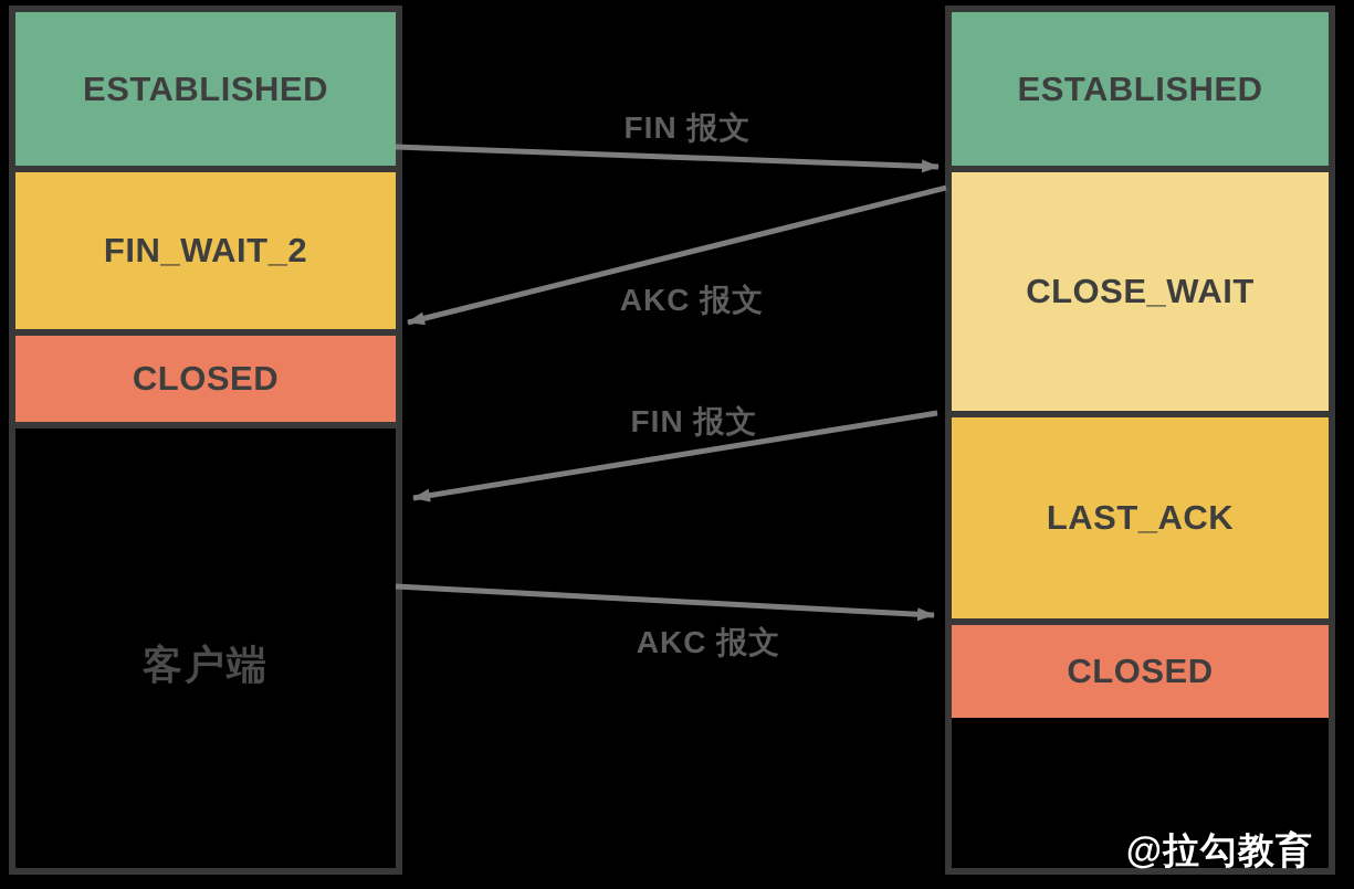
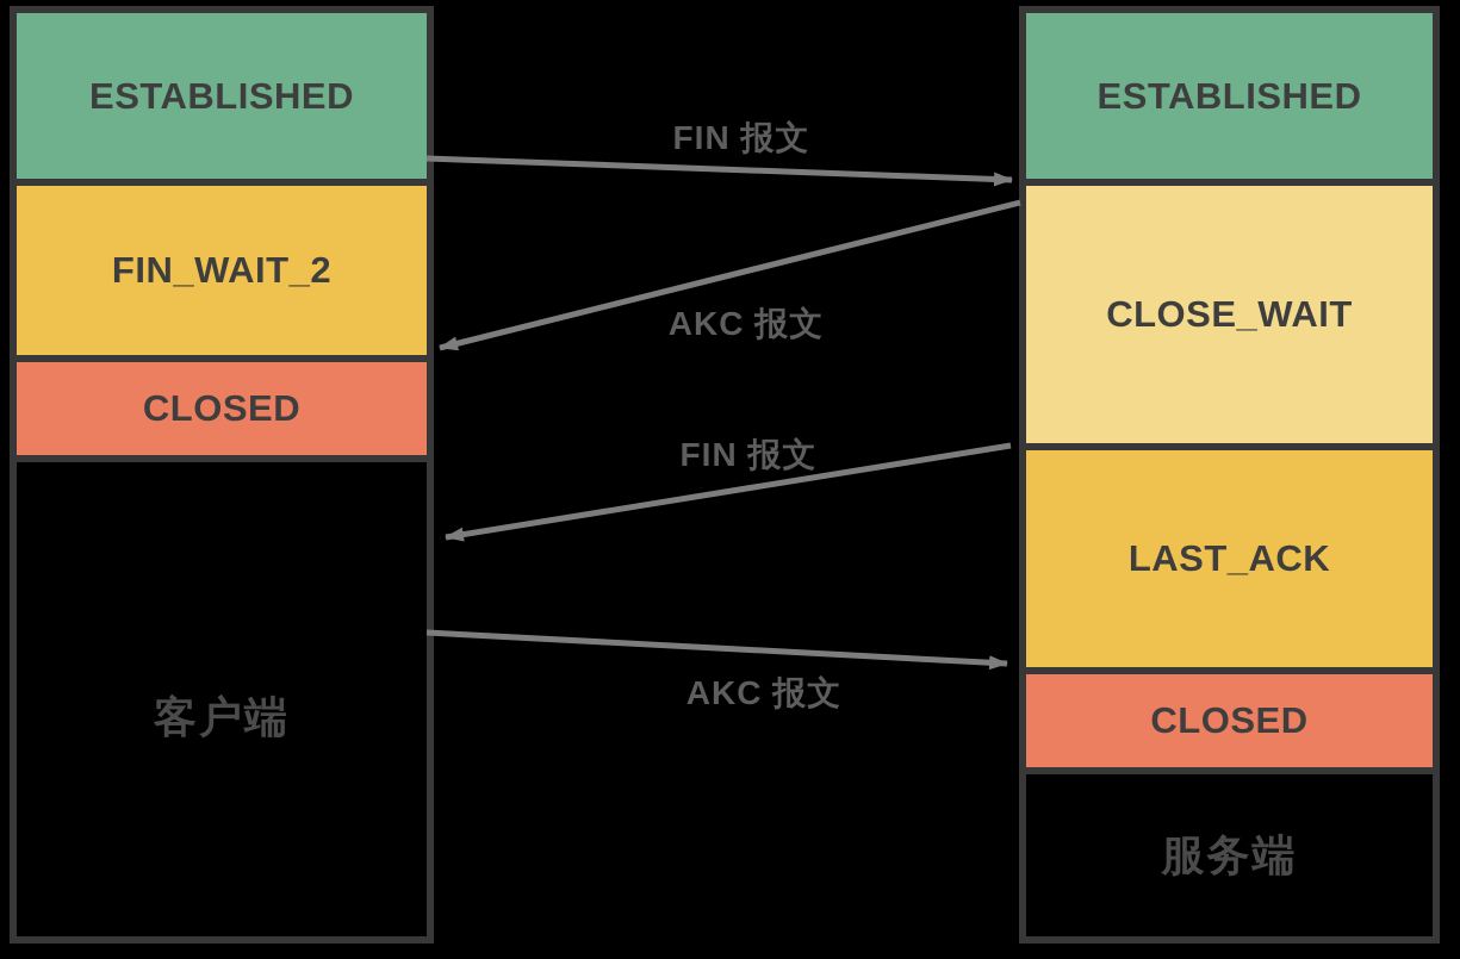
  ESTABLISHED
  FIN_WAIT_2
  CLOSED
  客户端
  ESTABLISHED
  CLOSE_WAIT
  LAST_ACK
  CLOSED
+ 服务端
  FIN 报文
  AKC 报文
  FIN 报文
  AKC 报文
- @拉勾教育
